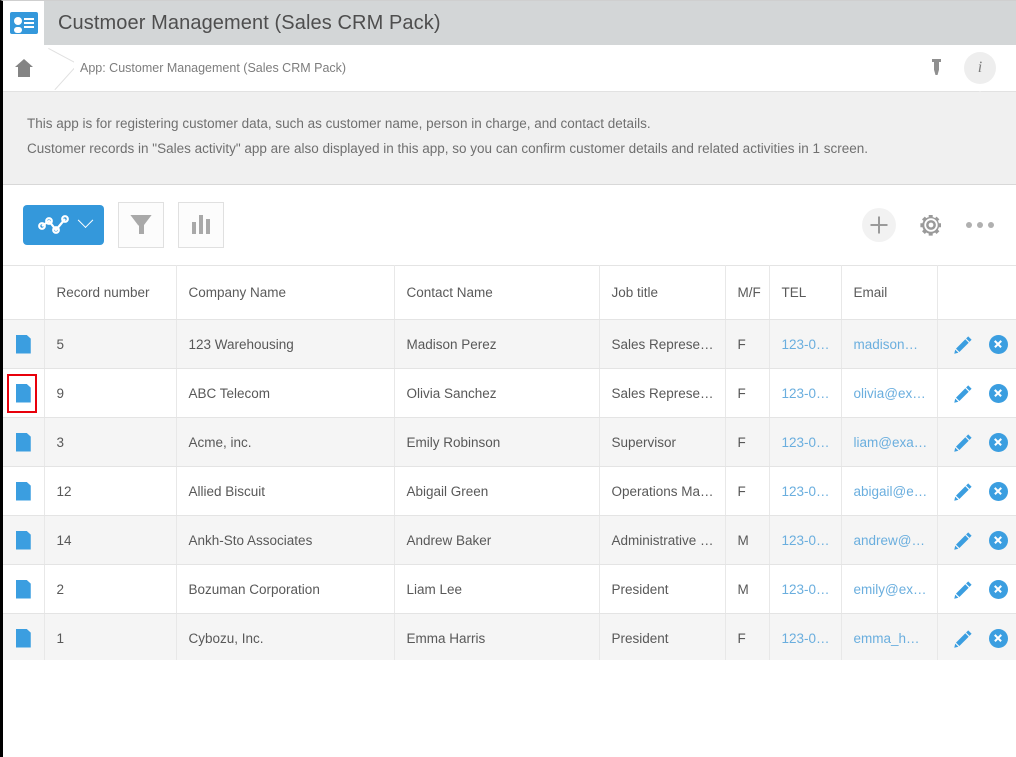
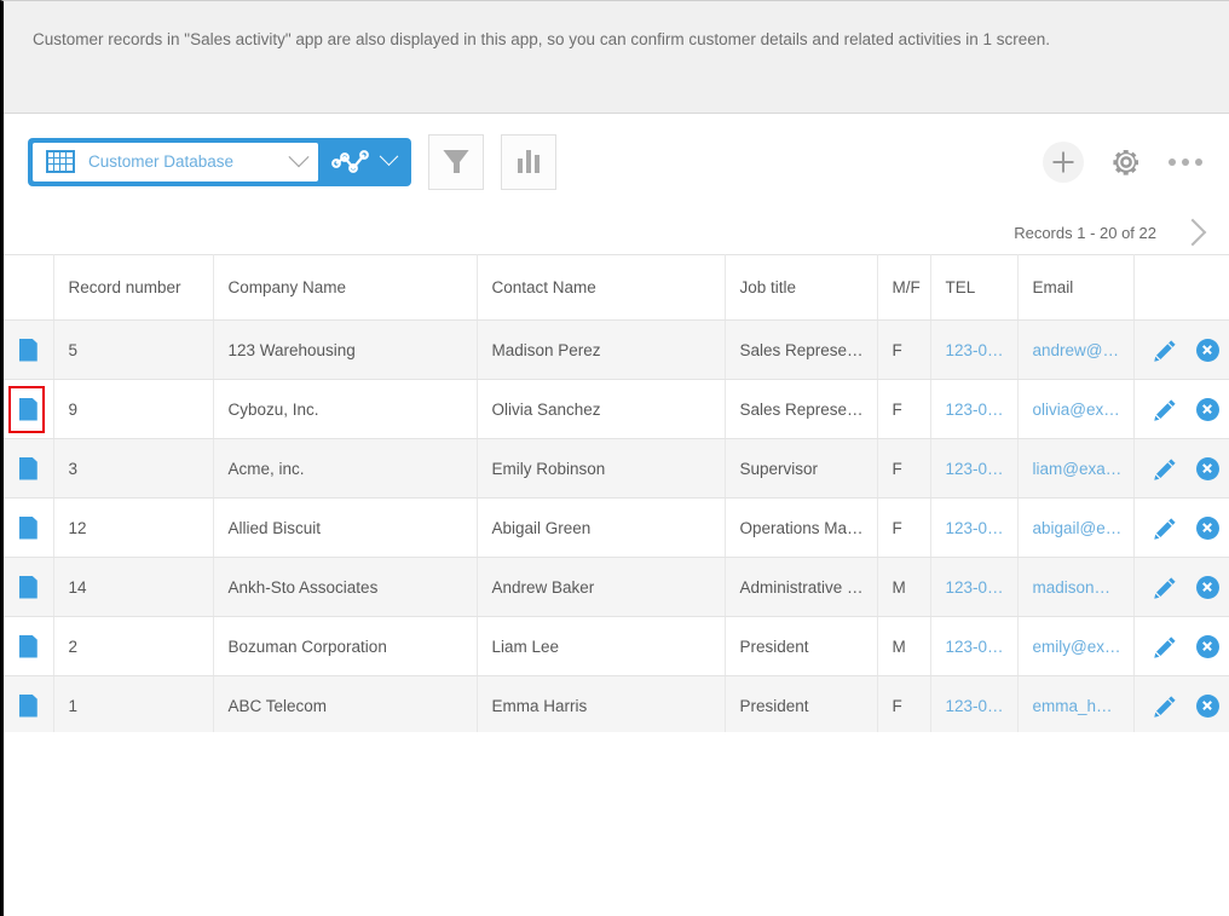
- Custmoer Management (Sales CRM Pack)
- App: Customer Management (Sales CRM Pack)
- i
- This app is for registering customer data, such as customer name, person in charge, and contact details.
  Customer records in "Sales activity" app are also displayed in this app, so you can confirm customer details and related activities in 1 screen.
+ Customer Database
+ Records 1 - 20 of 22
  	Record number	Company Name	Contact Name	Job title	M/F	TEL	Email
- 	5	123 Warehousing	Madison Perez	Sales Represe…	F	123-0…	madison…
+ 	5	123 Warehousing	Madison Perez	Sales Represe…	F	123-0…	andrew@…
- 	9	ABC Telecom	Olivia Sanchez	Sales Represe…	F	123-0…	olivia@ex…
+ 	9	Cybozu, Inc.	Olivia Sanchez	Sales Represe…	F	123-0…	olivia@ex…
  	3	Acme, inc.	Emily Robinson	Supervisor	F	123-0…	liam@exa…
  	12	Allied Biscuit	Abigail Green	Operations Ma…	F	123-0…	abigail@e…
- 	14	Ankh-Sto Associates	Andrew Baker	Administrative …	M	123-0…	andrew@…
+ 	14	Ankh-Sto Associates	Andrew Baker	Administrative …	M	123-0…	madison…
  	2	Bozuman Corporation	Liam Lee	President	M	123-0…	emily@ex…
- 	1	Cybozu, Inc.	Emma Harris	President	F	123-0…	emma_h…
+ 	1	ABC Telecom	Emma Harris	President	F	123-0…	emma_h…
